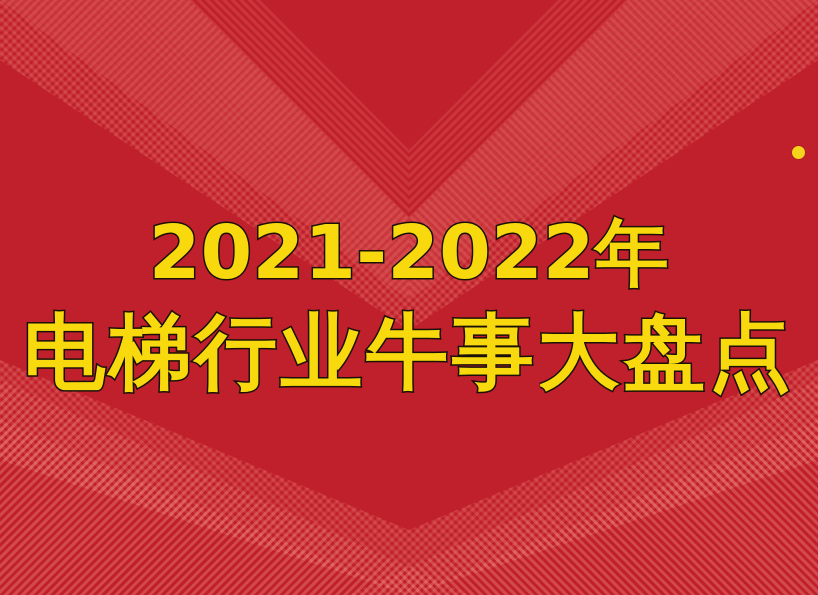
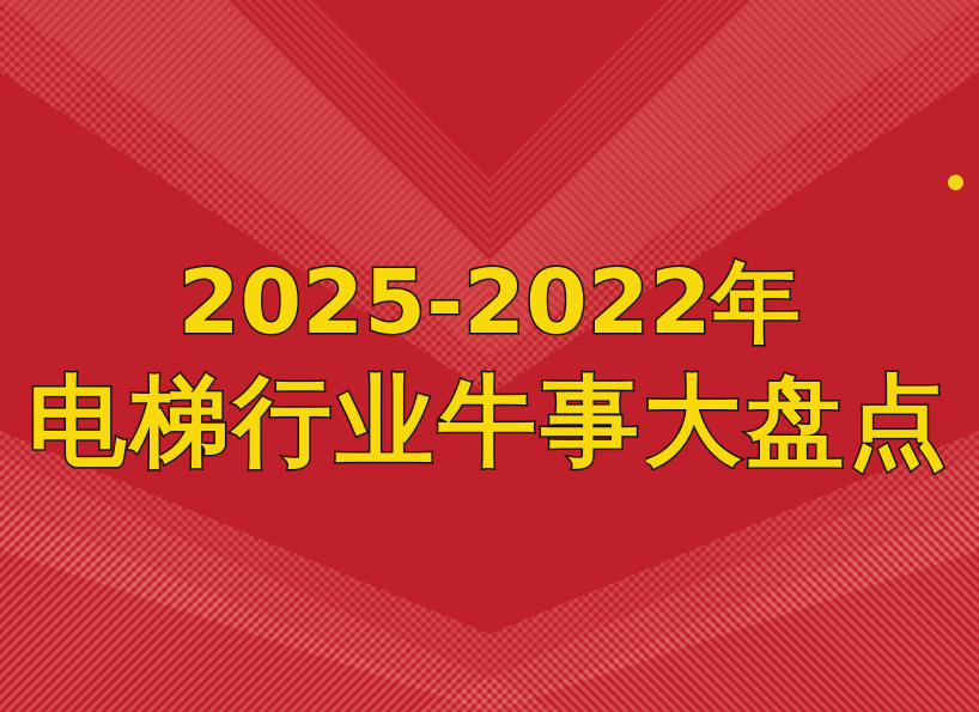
- 2021-2022年
+ 2025-2022年
  电梯行业牛事大盘点
